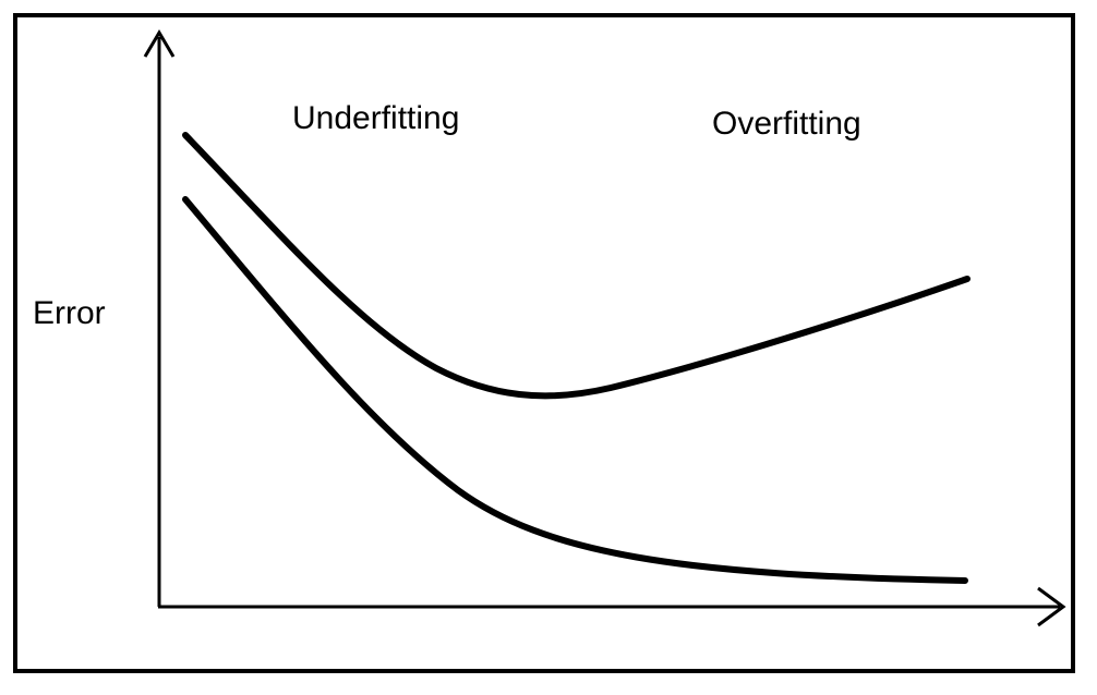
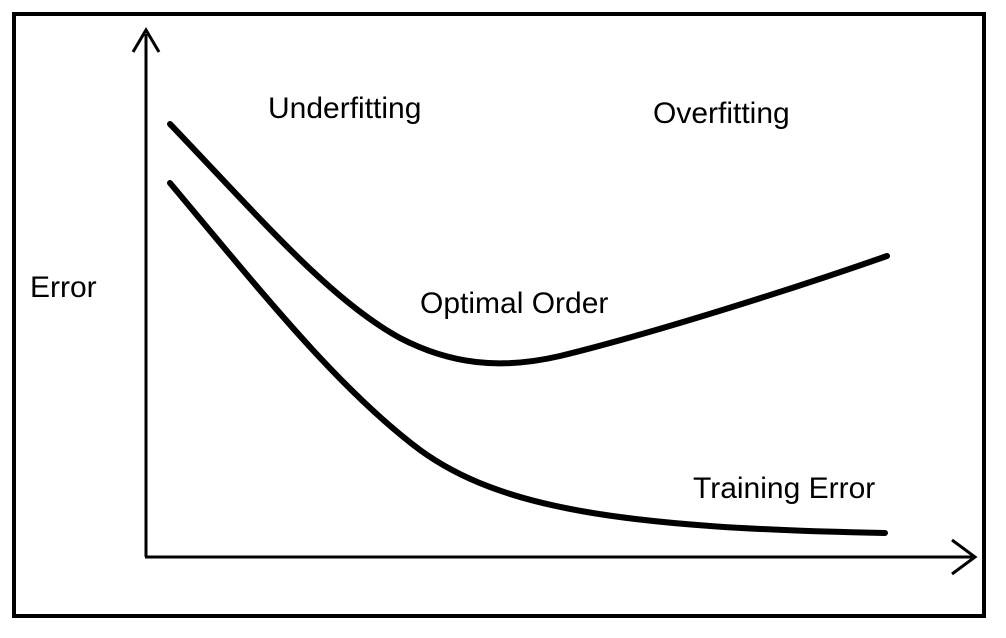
  Underfitting
  Overfitting
+ Optimal Order
+ Training Error
  Error
